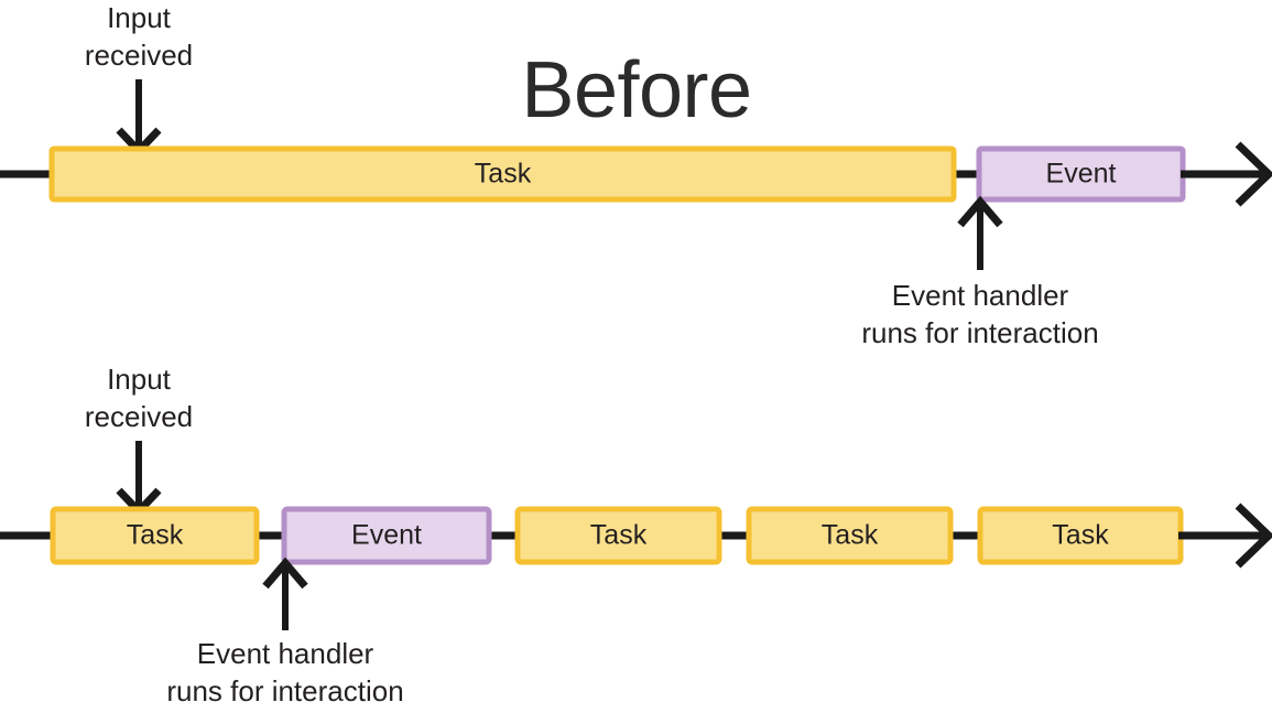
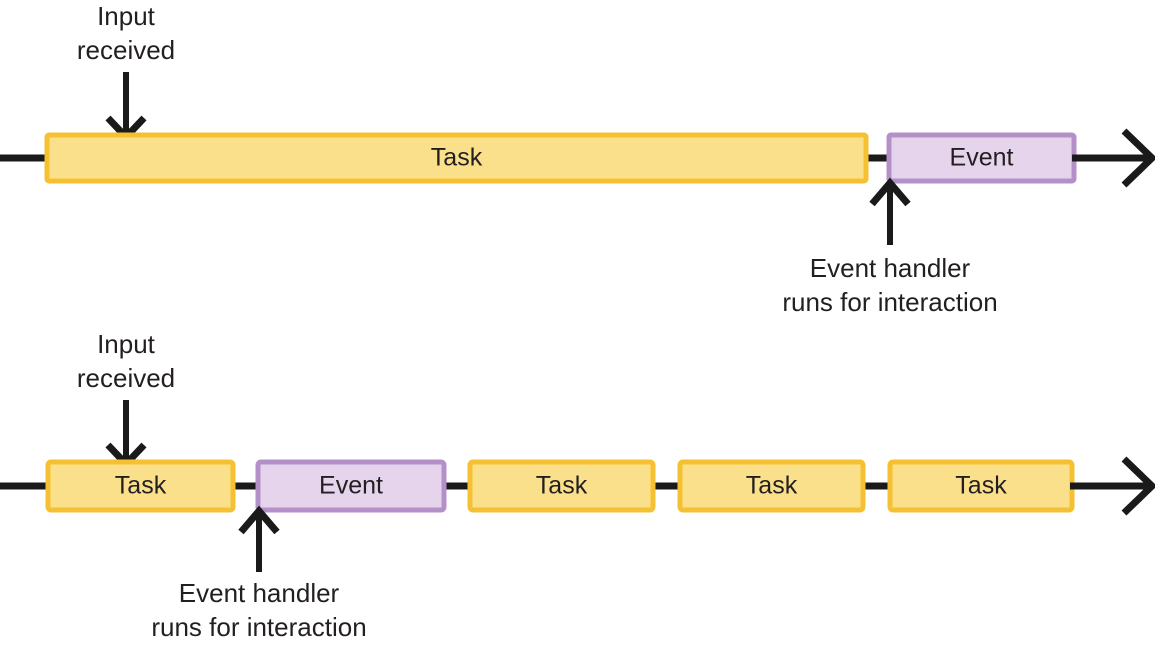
- Before
  Input
  received
  Task
  Event
  Event handler
  runs for interaction
  Input
  received
  Task
  Event
  Task
  Task
  Task
  Event handler
  runs for interaction
